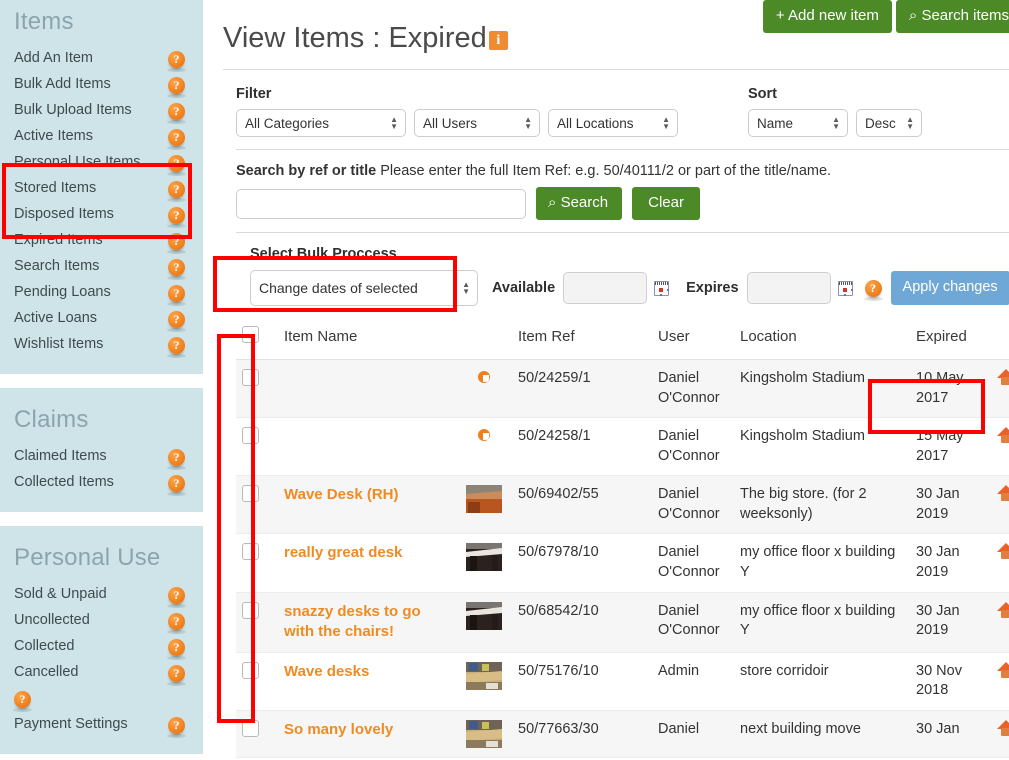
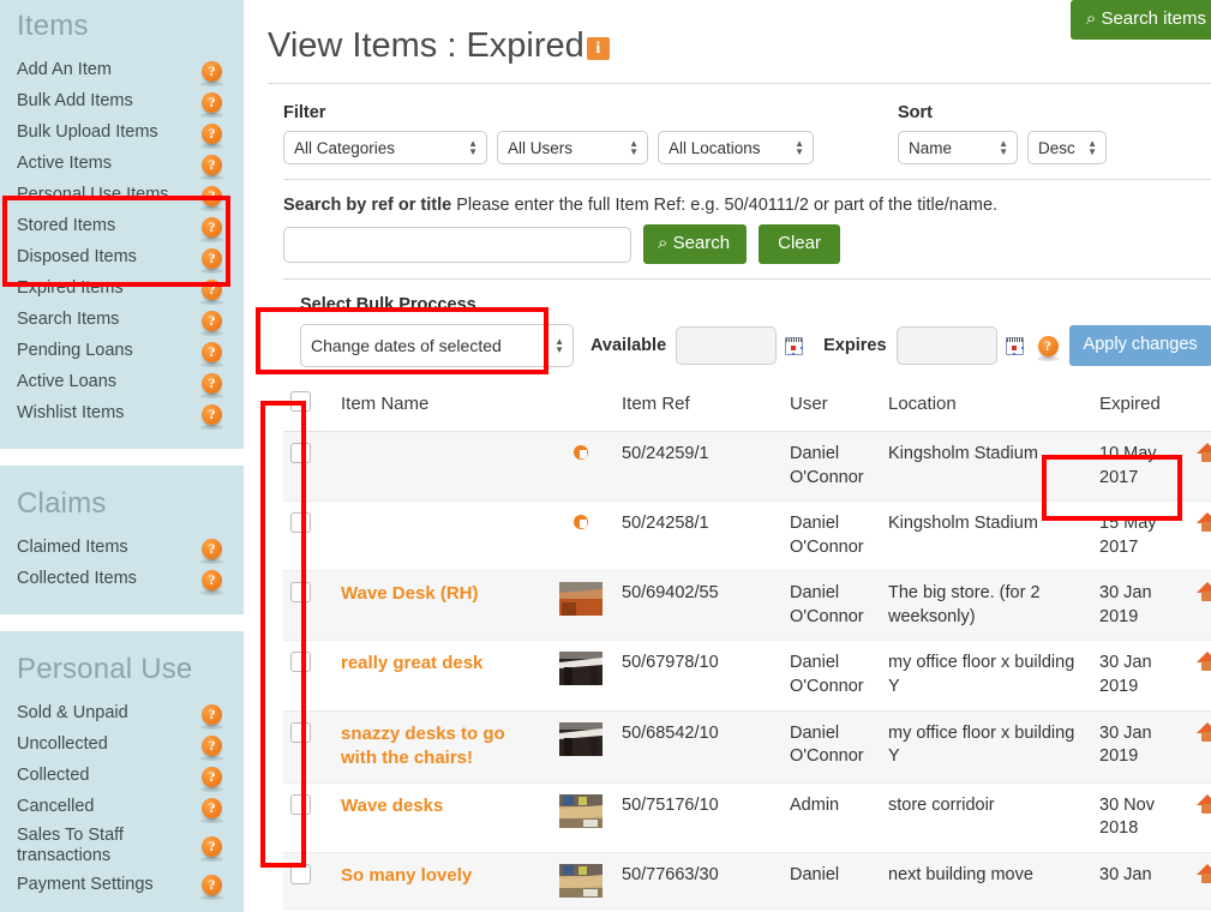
  Items
  Add An Item
  ?
  Bulk Add Items
  ?
  Bulk Upload Items
  ?
  Active Items
  ?
  Personal Use Items
  ?
  Stored Items
  ?
  Disposed Items
  ?
  Expired Items
  ?
  Search Items
  ?
  Pending Loans
  ?
  Active Loans
  ?
  Wishlist Items
  ?
  Claims
  Claimed Items
  ?
  Collected Items
  ?
  Personal Use
  Sold & Unpaid
  ?
  Uncollected
  ?
  Collected
  ?
  Cancelled
  ?
+ Sales To Staff transactions
  ?
  Payment Settings
  ?
- + Add new item
  ⌕ Search items
  View Items : Expired
  i
  Filter
  All Categories
  ▲
  ▼
  All Users
  ▲
  ▼
  All Locations
  ▲
  ▼
  Sort
  Name
  ▲
  ▼
  Desc
  ▲
  ▼
  Search by ref or title Please enter the full Item Ref: e.g. 50/40111/2 or part of the title/name.
  ⌕ Search
  Clear
  Select Bulk Proccess
  Change dates of selected
  ▲
  ▼
  Available
  Expires
  ?
  Apply changes
  	Item Name		Item Ref	User	Location	Expired
  			50/24259/1	Daniel O'Connor	Kingsholm Stadium	10 May 2017
  			50/24258/1	Daniel O'Connor	Kingsholm Stadium	15 May 2017
  	Wave Desk (RH)		50/69402/55	Daniel O'Connor	The big store. (for 2 weeksonly)	30 Jan 2019
  	really great desk		50/67978/10	Daniel O'Connor	my office floor x building Y	30 Jan 2019
  	snazzy desks to go with the chairs!		50/68542/10	Daniel O'Connor	my office floor x building Y	30 Jan 2019
  	Wave desks		50/75176/10	Admin	store corridoir	30 Nov 2018
  	So many lovely		50/77663/30	Daniel	next building move	30 Jan
